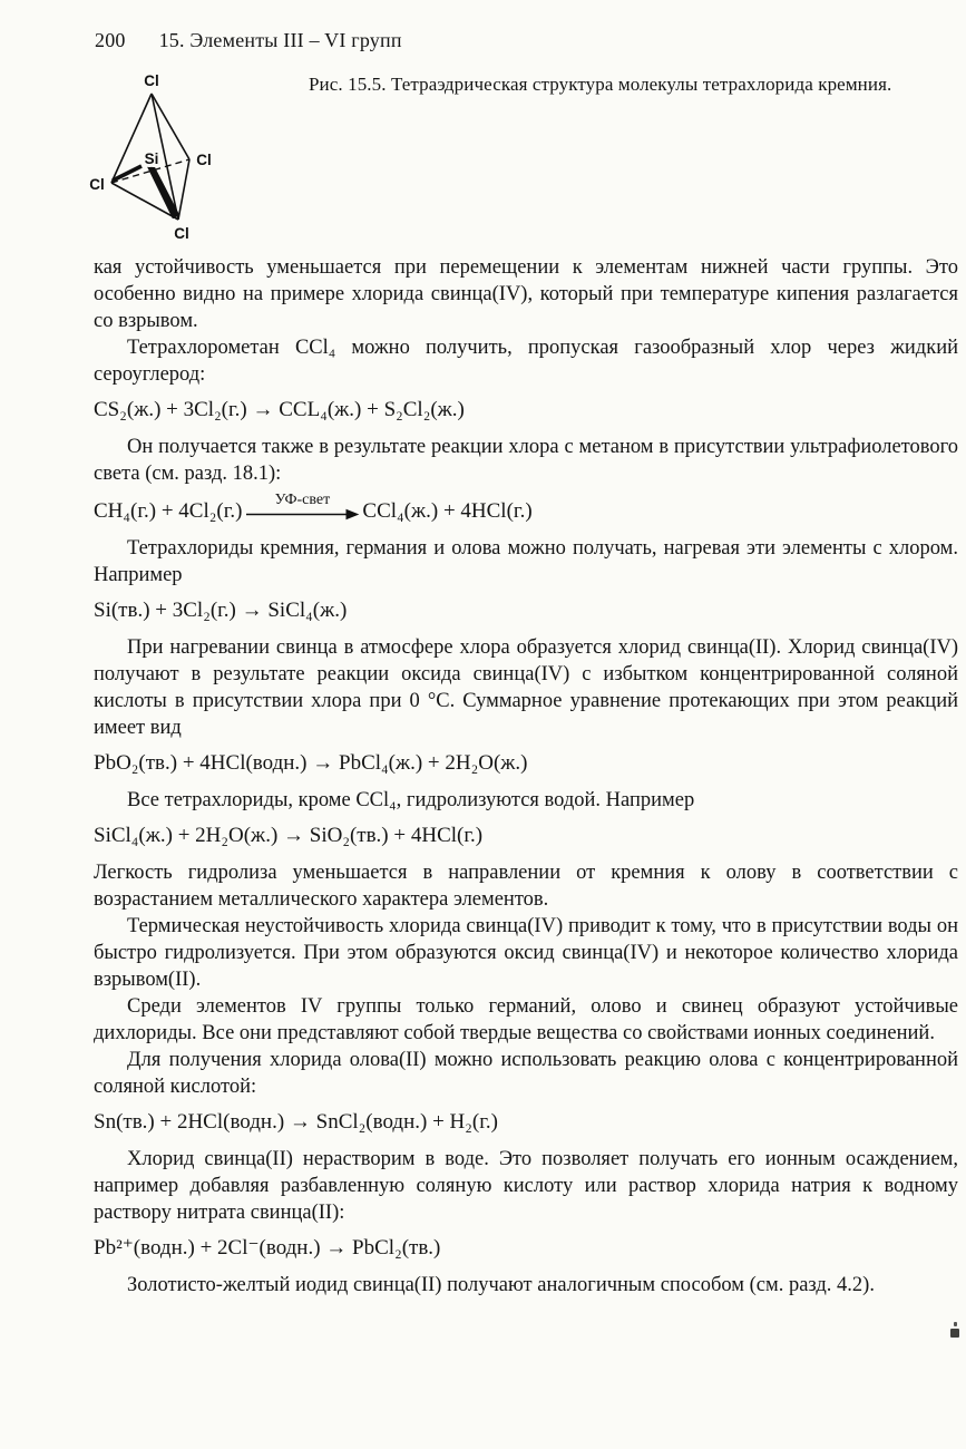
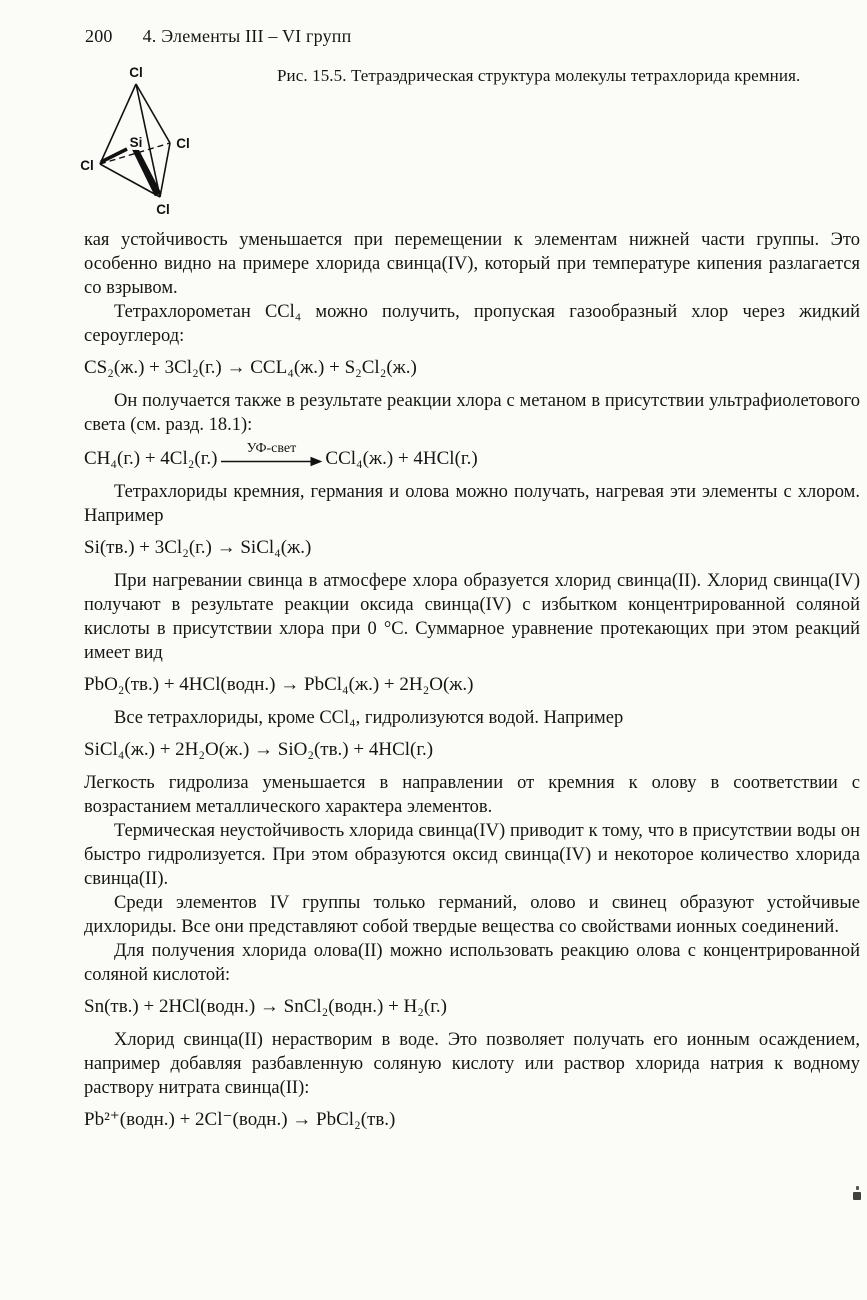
  200
- 15. Элементы III – VI групп
+ 4. Элементы III – VI групп
  Cl
  Cl
  Cl
  Cl
  Si
  Рис. 15.5. Тетраэдрическая структура молекулы тетрахлорида кремния.
  кая устойчивость уменьшается при перемещении к элементам нижней части группы. Это особенно видно на примере хлорида свинца(IV), который при температуре кипения разлагается со взрывом.
  Тетрахлорометан CCl₄ можно получить, пропуская газообразный хлор через жидкий сероуглерод:
  CS₂(ж.) + 3Cl₂(г.) → CCL₄(ж.) + S₂Cl₂(ж.)
  Он получается также в результате реакции хлора с метаном в присутствии ультрафиолетового света (см. разд. 18.1):
  CH₄(г.) + 4Cl₂(г.)
  УФ-свет
  CCl₄(ж.) + 4HCl(г.)
  Тетрахлориды кремния, германия и олова можно получать, нагревая эти элементы с хлором. Например
  Si(тв.) + 3Cl₂(г.) → SiCl₄(ж.)
  При нагревании свинца в атмосфере хлора образуется хлорид свинца(II). Хлорид свинца(IV) получают в результате реакции оксида свинца(IV) с избытком концентрированной соляной кислоты в присутствии хлора при 0 °C. Суммарное уравнение протекающих при этом реакций имеет вид
  PbO₂(тв.) + 4HCl(водн.) → PbCl₄(ж.) + 2H₂O(ж.)
  Все тетрахлориды, кроме CCl₄, гидролизуются водой. Например
  SiCl₄(ж.) + 2H₂O(ж.) → SiO₂(тв.) + 4HCl(г.)
  Легкость гидролиза уменьшается в направлении от кремния к олову в соответствии с возрастанием металлического характера элементов.
- Термическая неустойчивость хлорида свинца(IV) приводит к тому, что в присутствии воды он быстро гидролизуется. При этом образуются оксид свинца(IV) и некоторое количество хлорида взрывом(II).
+ Термическая неустойчивость хлорида свинца(IV) приводит к тому, что в присутствии воды он быстро гидролизуется. При этом образуются оксид свинца(IV) и некоторое количество хлорида свинца(II).
  Среди элементов IV группы только германий, олово и свинец образуют устойчивые дихлориды. Все они представляют собой твердые вещества со свойствами ионных соединений.
  Для получения хлорида олова(II) можно использовать реакцию олова с концентрированной соляной кислотой:
  Sn(тв.) + 2HCl(водн.) → SnCl₂(водн.) + H₂(г.)
  Хлорид свинца(II) нерастворим в воде. Это позволяет получать его ионным осаждением, например добавляя разбавленную соляную кислоту или раствор хлорида натрия к водному раствору нитрата свинца(II):
  Pb²⁺(водн.) + 2Cl⁻(водн.) → PbCl₂(тв.)
- Золотисто-желтый иодид свинца(II) получают аналогичным способом (см. разд. 4.2).
